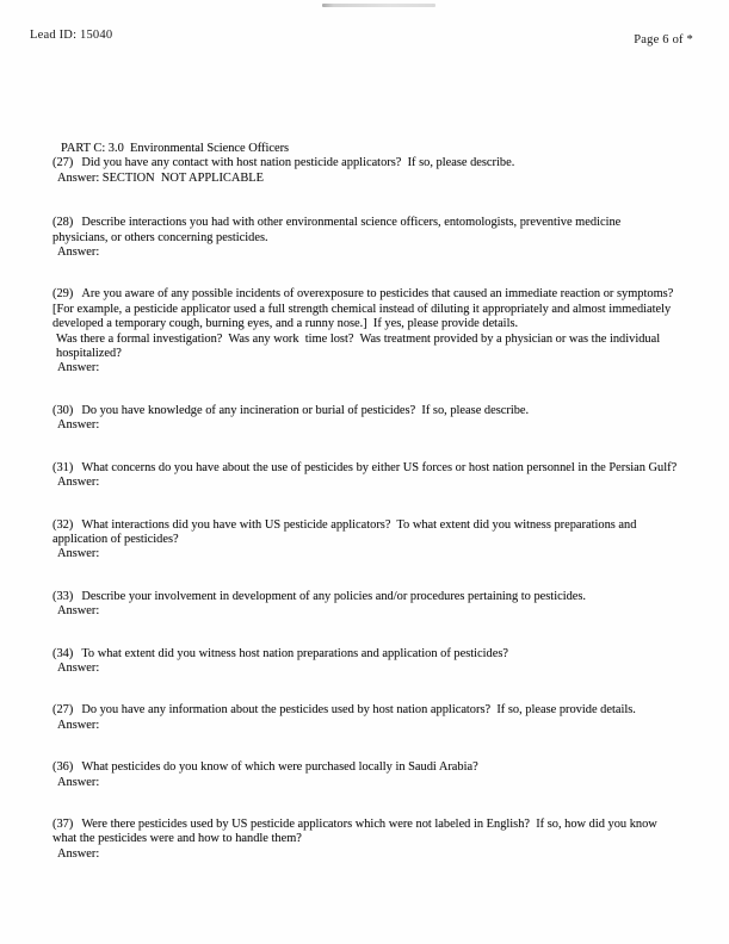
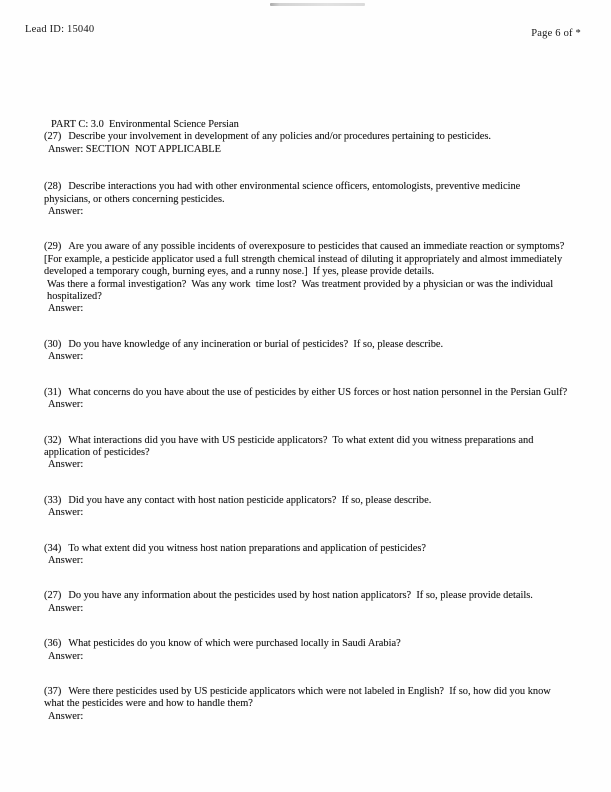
  Lead ID: 15040
  Page 6 of *
- PART C: 3.0 Environmental Science Officers
+ PART C: 3.0 Environmental Science Persian
- (27) Did you have any contact with host nation pesticide applicators? If so, please describe.
+ (27) Describe your involvement in development of any policies and/or procedures pertaining to pesticides.
  Answer: SECTION NOT APPLICABLE
  (28) Describe interactions you had with other environmental science officers, entomologists, preventive medicine physicians, or others concerning pesticides.
  Answer:
  (29) Are you aware of any possible incidents of overexposure to pesticides that caused an immediate reaction or symptoms? [For example, a pesticide applicator used a full strength chemical instead of diluting it appropriately and almost immediately developed a temporary cough, burning eyes, and a runny nose.] If yes, please provide details.
  Was there a formal investigation? Was any work time lost? Was treatment provided by a physician or was the individual hospitalized?
  Answer:
  (30) Do you have knowledge of any incineration or burial of pesticides? If so, please describe.
  Answer:
  (31) What concerns do you have about the use of pesticides by either US forces or host nation personnel in the Persian Gulf?
  Answer:
  (32) What interactions did you have with US pesticide applicators? To what extent did you witness preparations and application of pesticides?
  Answer:
- (33) Describe your involvement in development of any policies and/or procedures pertaining to pesticides.
+ (33) Did you have any contact with host nation pesticide applicators? If so, please describe.
  Answer:
  (34) To what extent did you witness host nation preparations and application of pesticides?
  Answer:
  (27) Do you have any information about the pesticides used by host nation applicators? If so, please provide details.
  Answer:
  (36) What pesticides do you know of which were purchased locally in Saudi Arabia?
  Answer:
  (37) Were there pesticides used by US pesticide applicators which were not labeled in English? If so, how did you know what the pesticides were and how to handle them?
  Answer:
